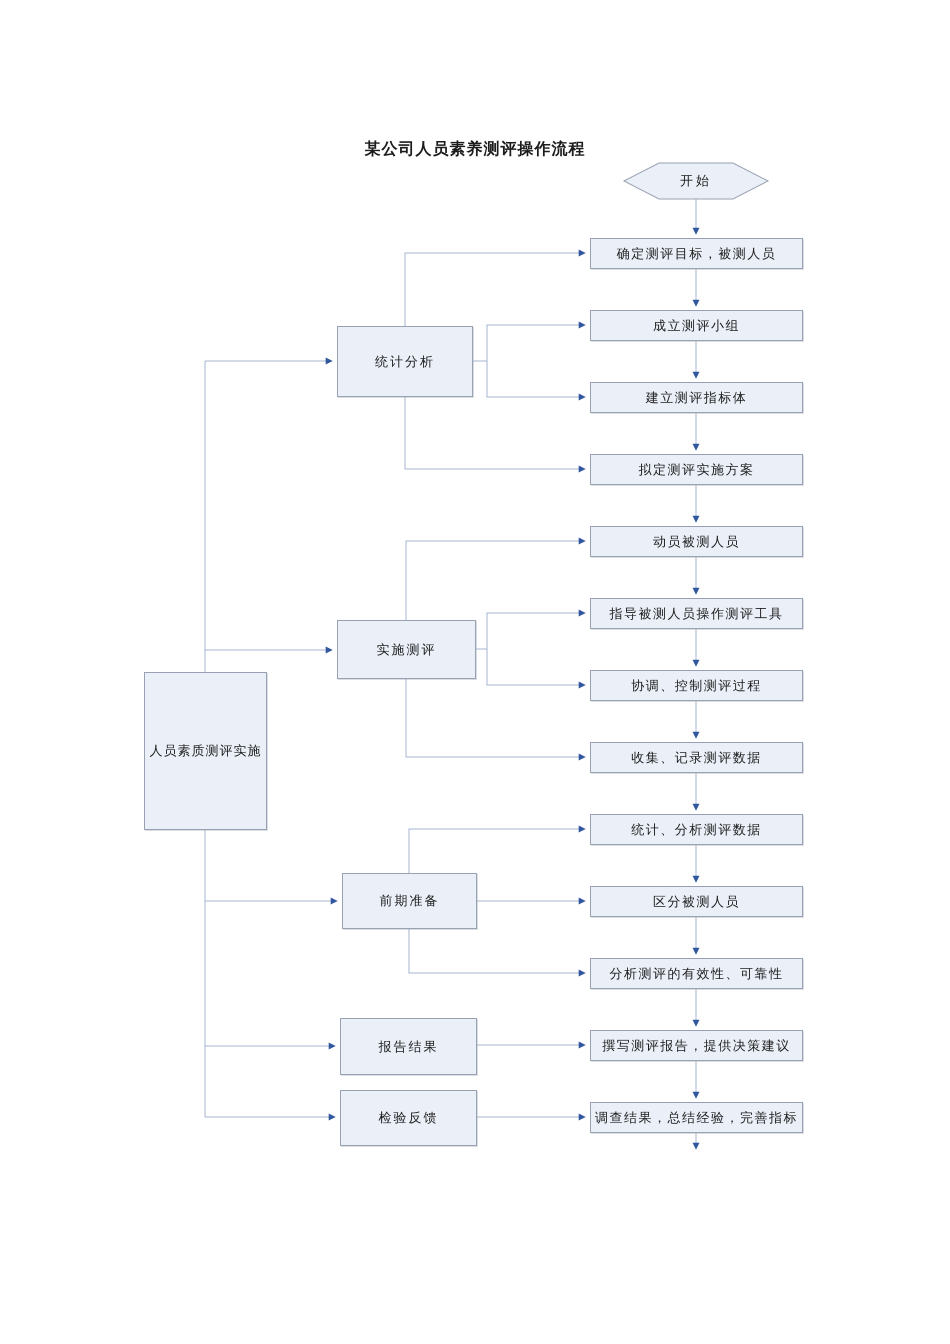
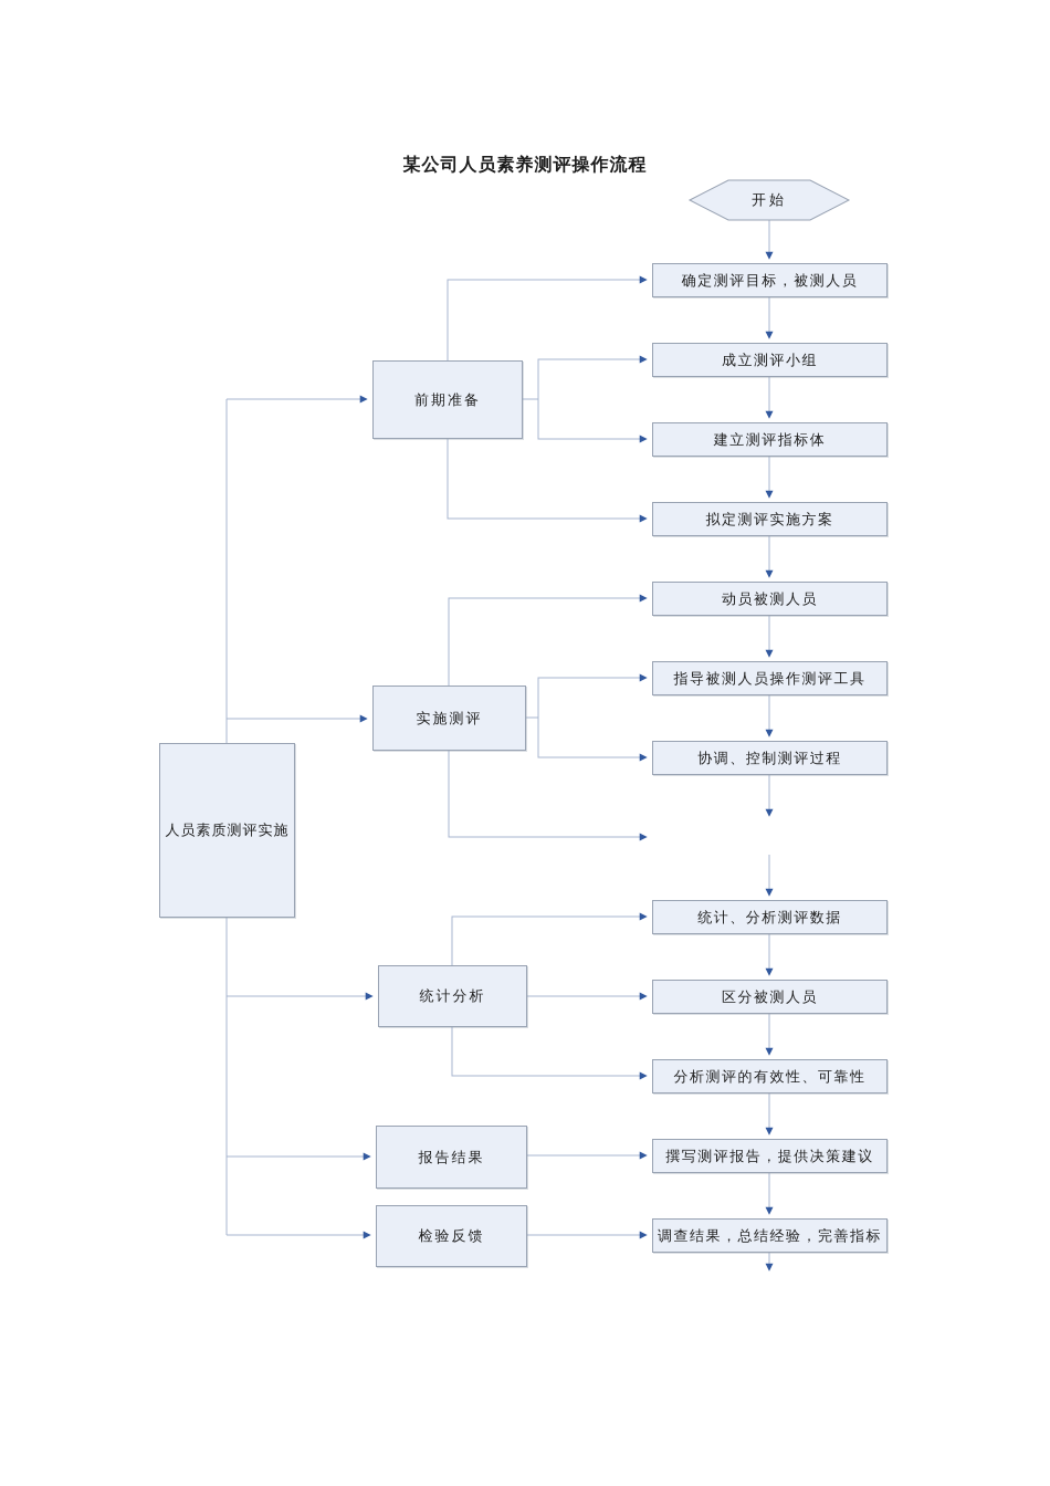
  某公司人员素养测评操作流程
  开始
  人员素质测评实施
- 统计分析
+ 前期准备
  实施测评
- 前期准备
+ 统计分析
  报告结果
  检验反馈
  确定测评目标，被测人员
  成立测评小组
  建立测评指标体
  拟定测评实施方案
  动员被测人员
  指导被测人员操作测评工具
  协调、控制测评过程
- 收集、记录测评数据
  统计、分析测评数据
  区分被测人员
  分析测评的有效性、可靠性
  撰写测评报告，提供决策建议
  调查结果，总结经验，完善指标
